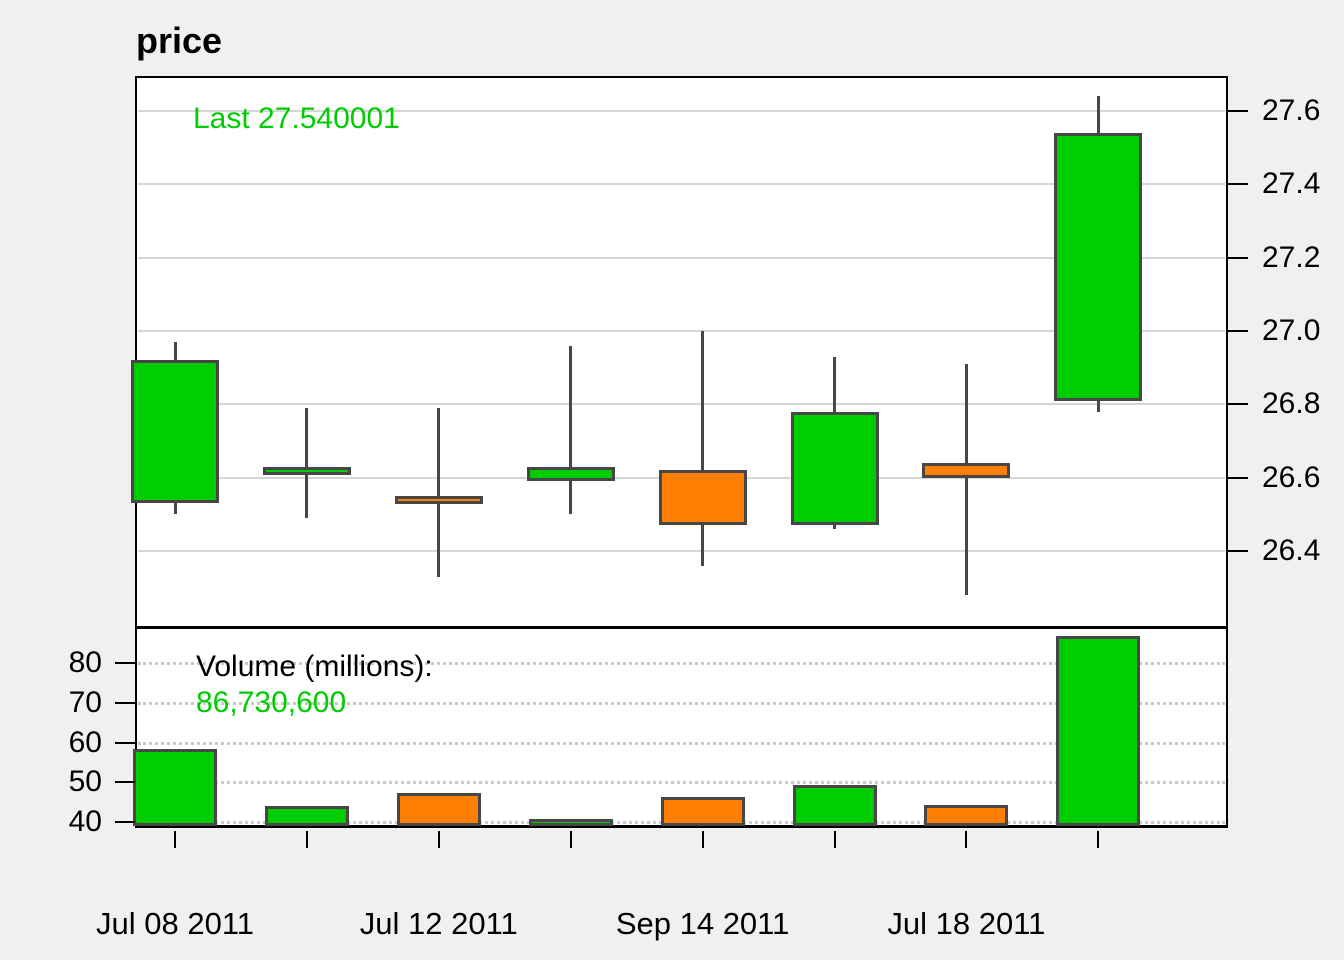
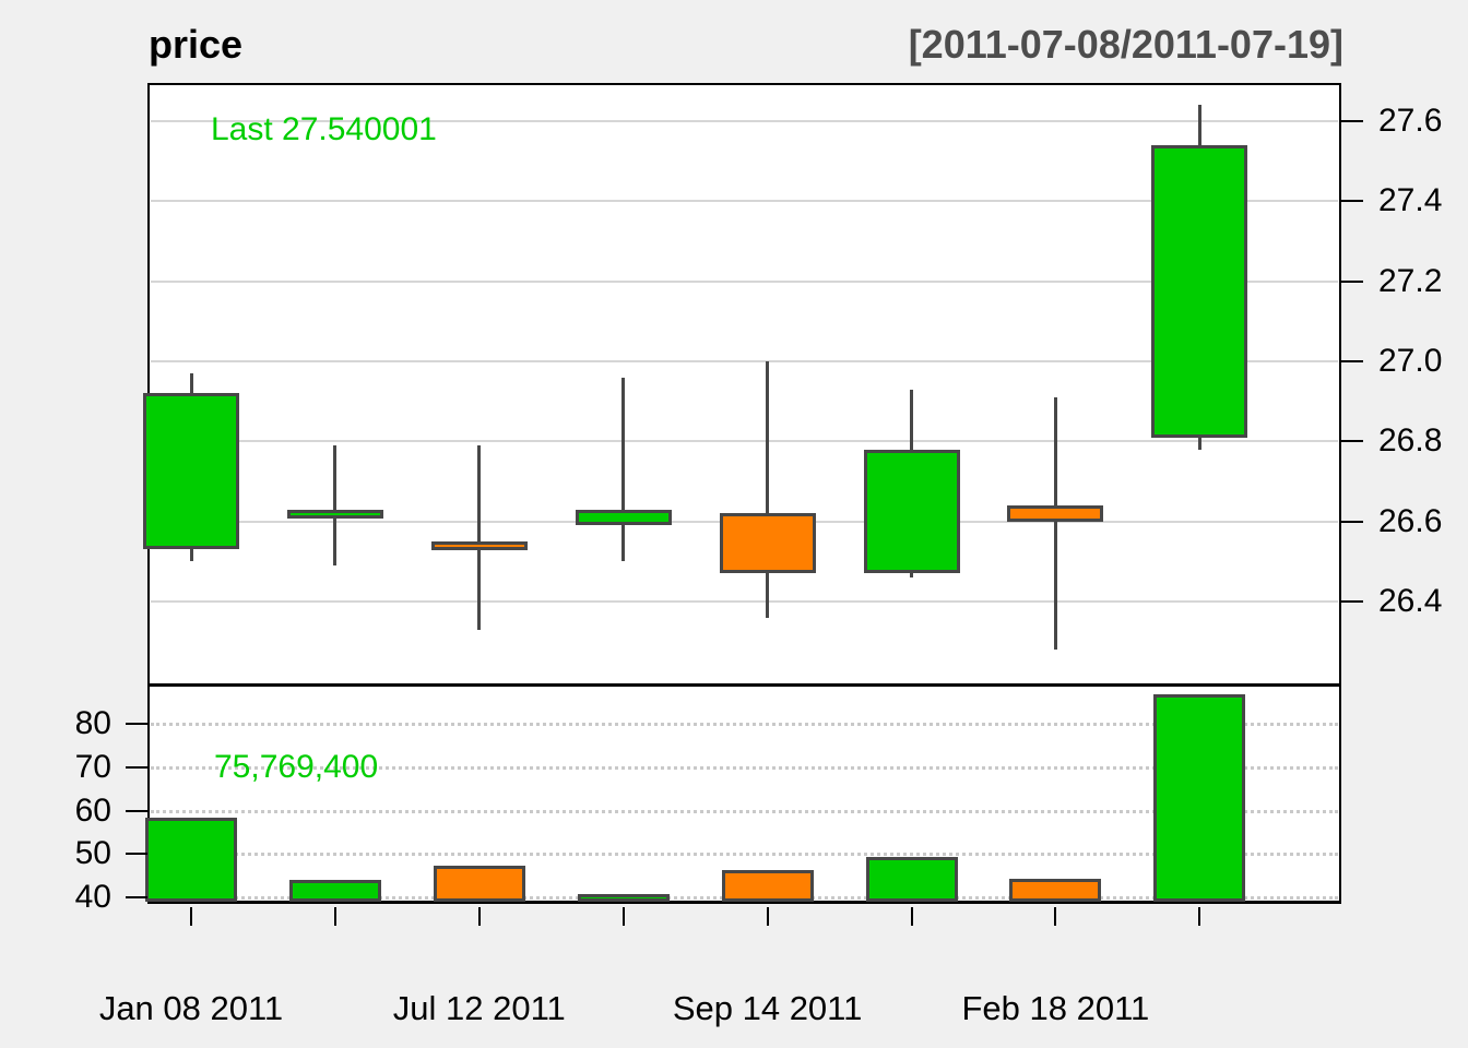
  price
+ [2011-07-08/2011-07-19]
  27.6
  27.4
  27.2
  27.0
  26.8
  26.6
  26.4
  80
  70
  60
  50
  40
- Jul 08 2011
+ Jan 08 2011
  Jul 12 2011
  Sep 14 2011
- Jul 18 2011
+ Feb 18 2011
  Last 27.540001
- Volume (millions):
- 86,730,600
+ 75,769,400
